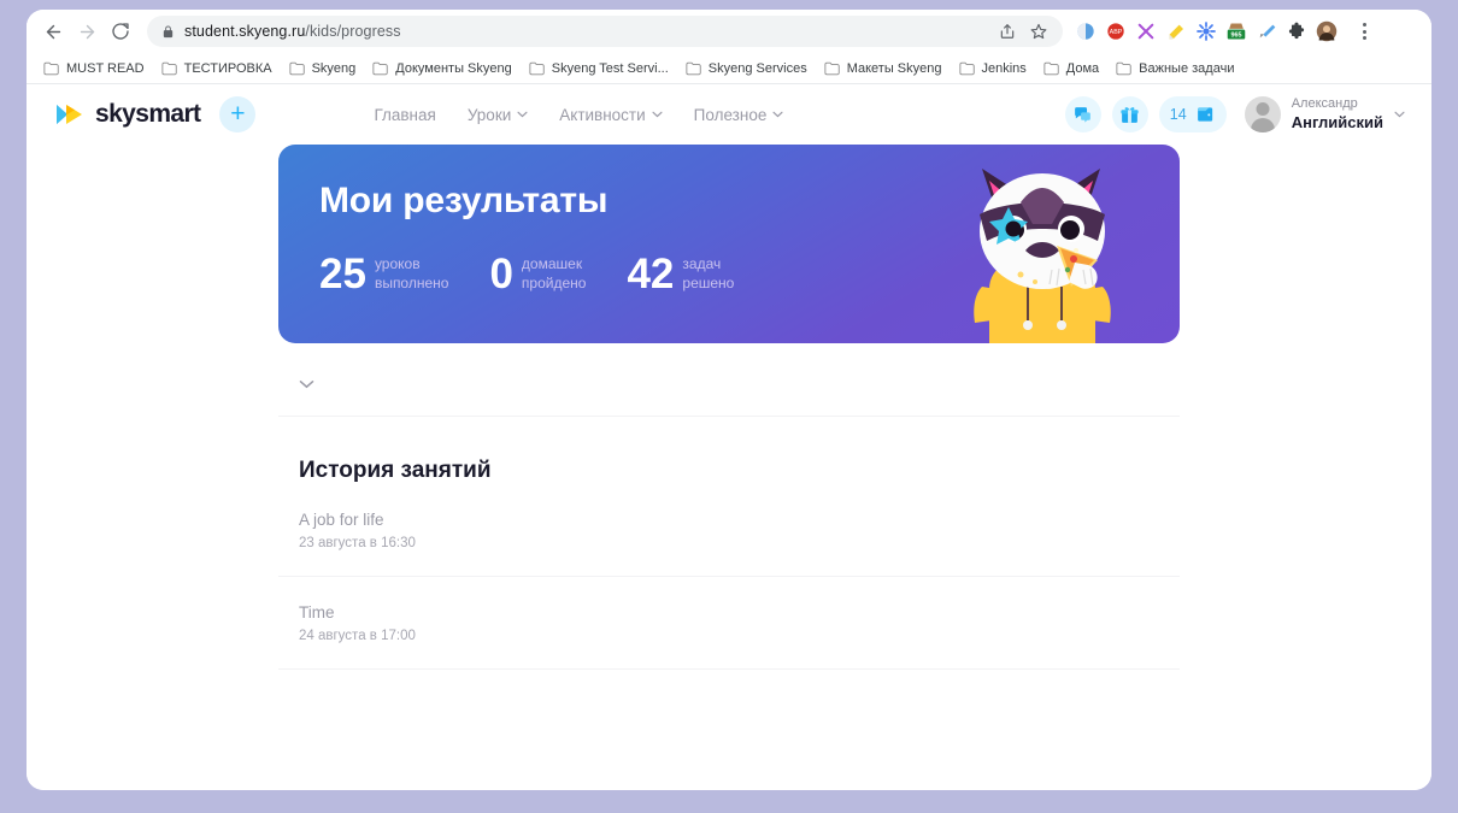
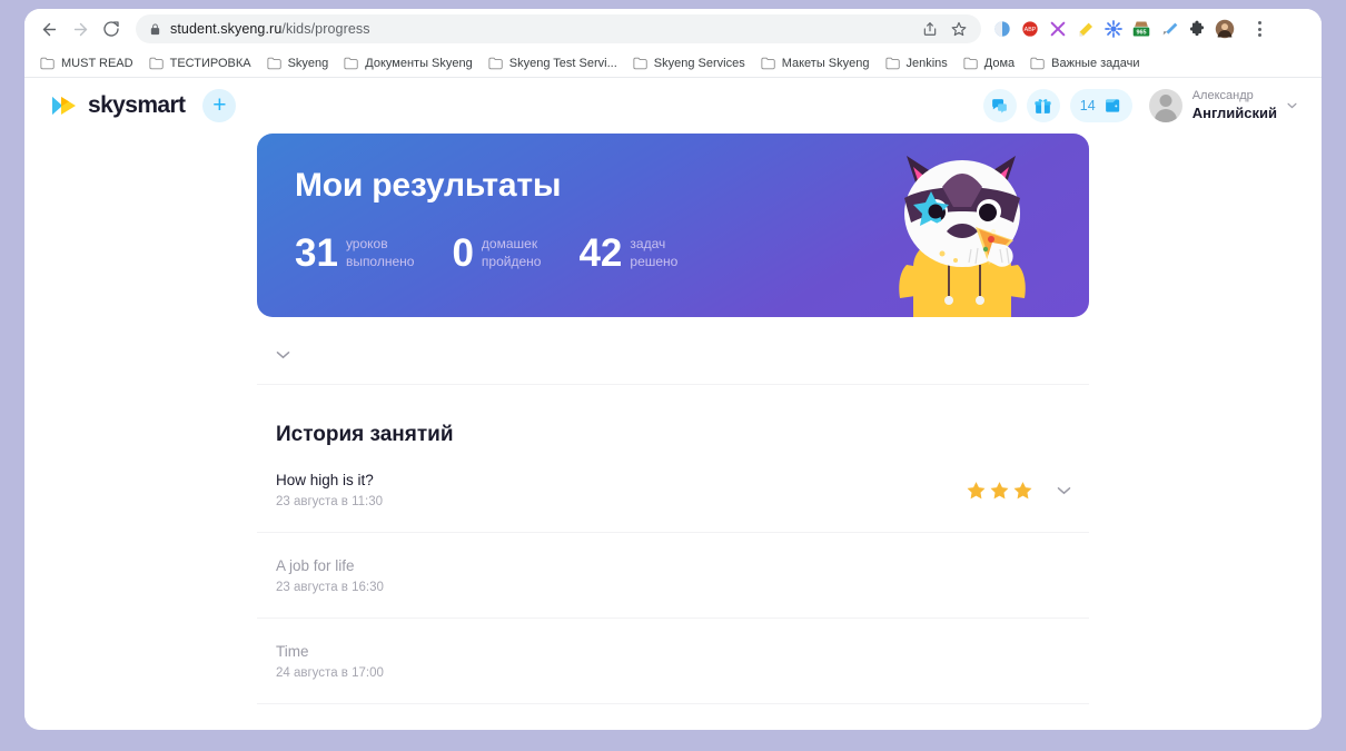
  student.skyeng.ru/kids/progress
  MUST READ
  ТЕСТИРОВКА
  Skyeng
  Документы Skyeng
  Skyeng Test Servi...
  Skyeng Services
  Макеты Skyeng
  Jenkins
  Дома
  Важные задачи
  skysmart
  +
- Главная
- Уроки
- Активности
- Полезное
  14
  Александр
  Английский
  Мои результаты
- 25
+ 31
  уроков
  выполнено
  0
  домашек
  пройдено
  42
  задач
  решено
  История занятий
+ How high is it?
+ 23 августа в 11:30
  A job for life
  23 августа в 16:30
  Time
  24 августа в 17:00
